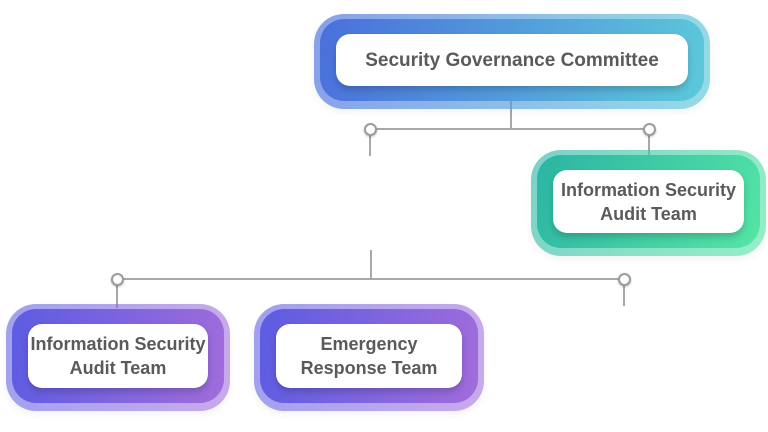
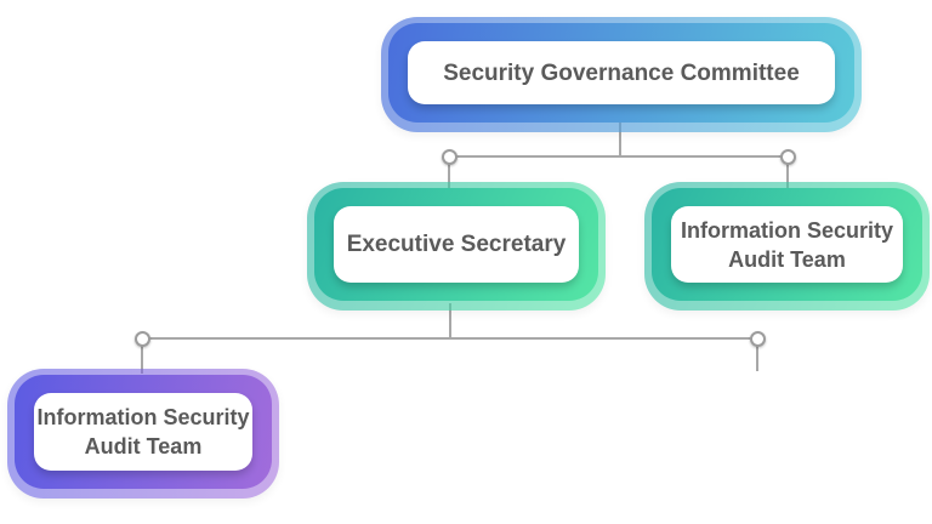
  Security Governance Committee
+ Executive Secretary
  Information Security
  Audit Team
  Information Security
  Audit Team
- Emergency
- Response Team
